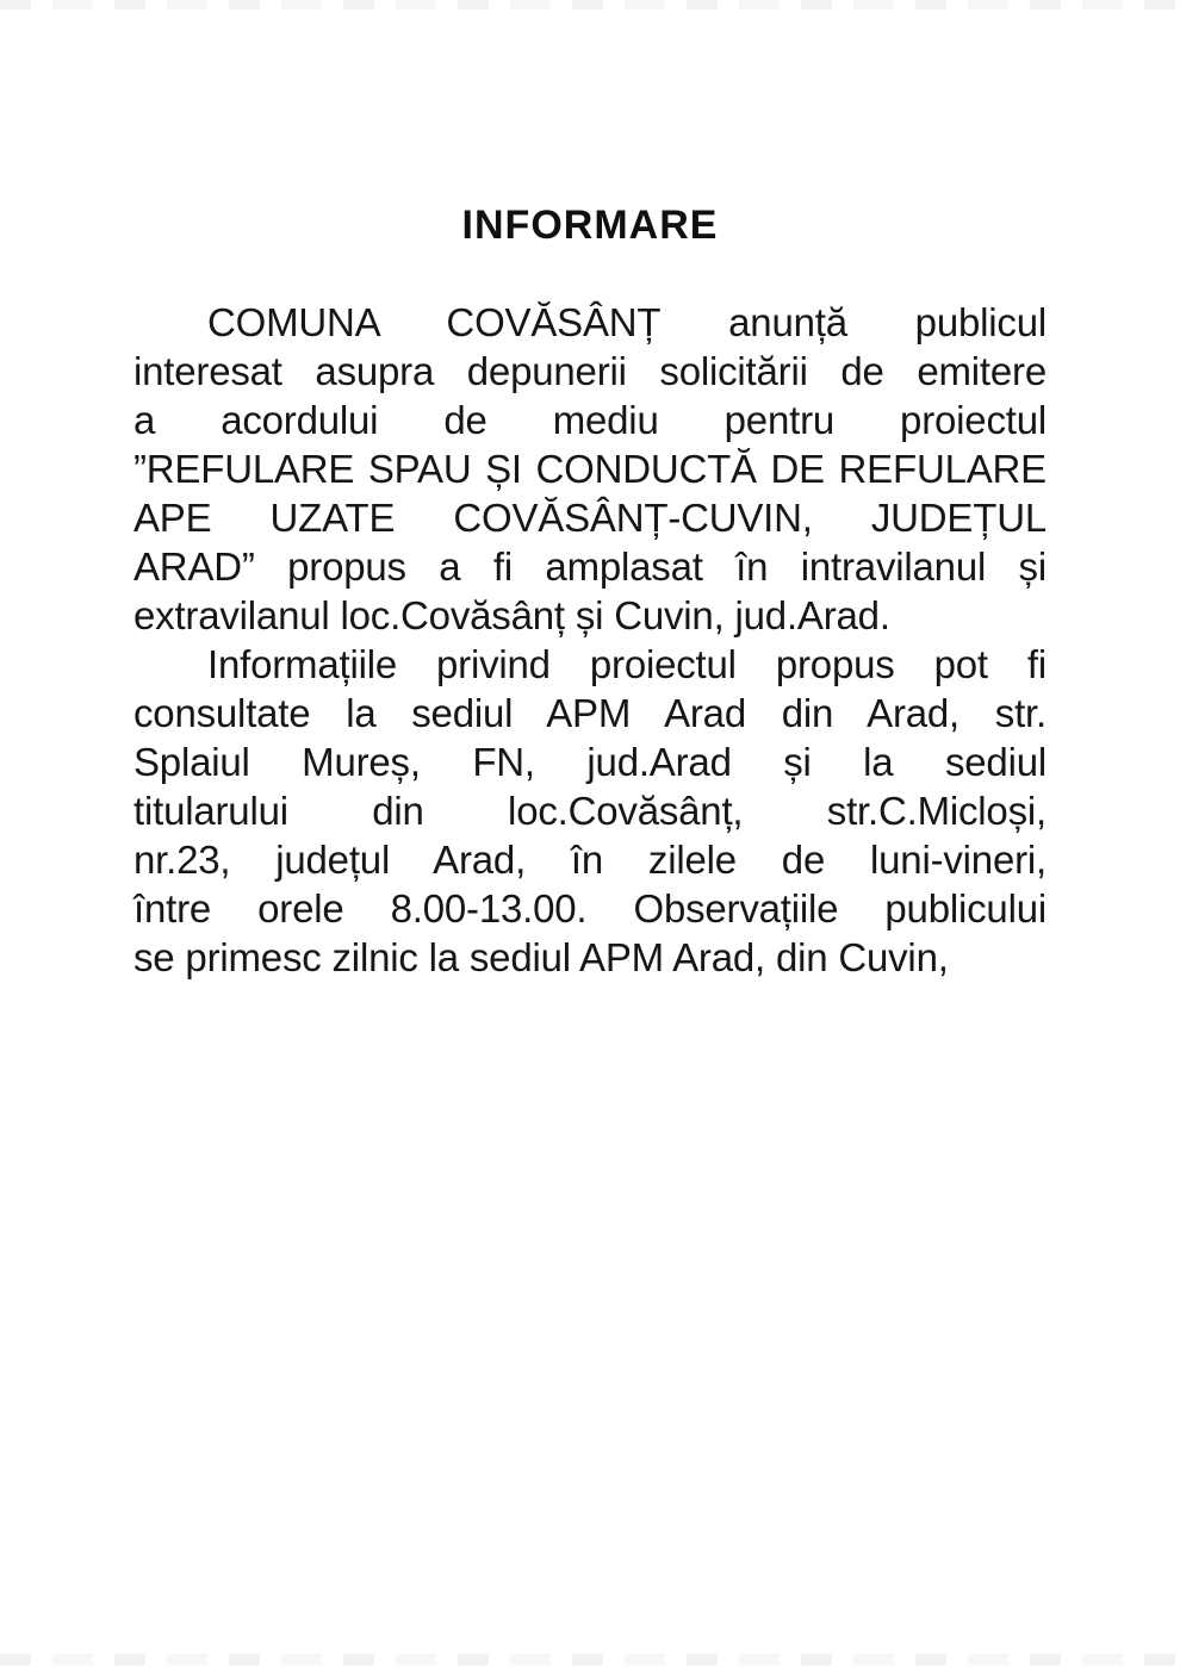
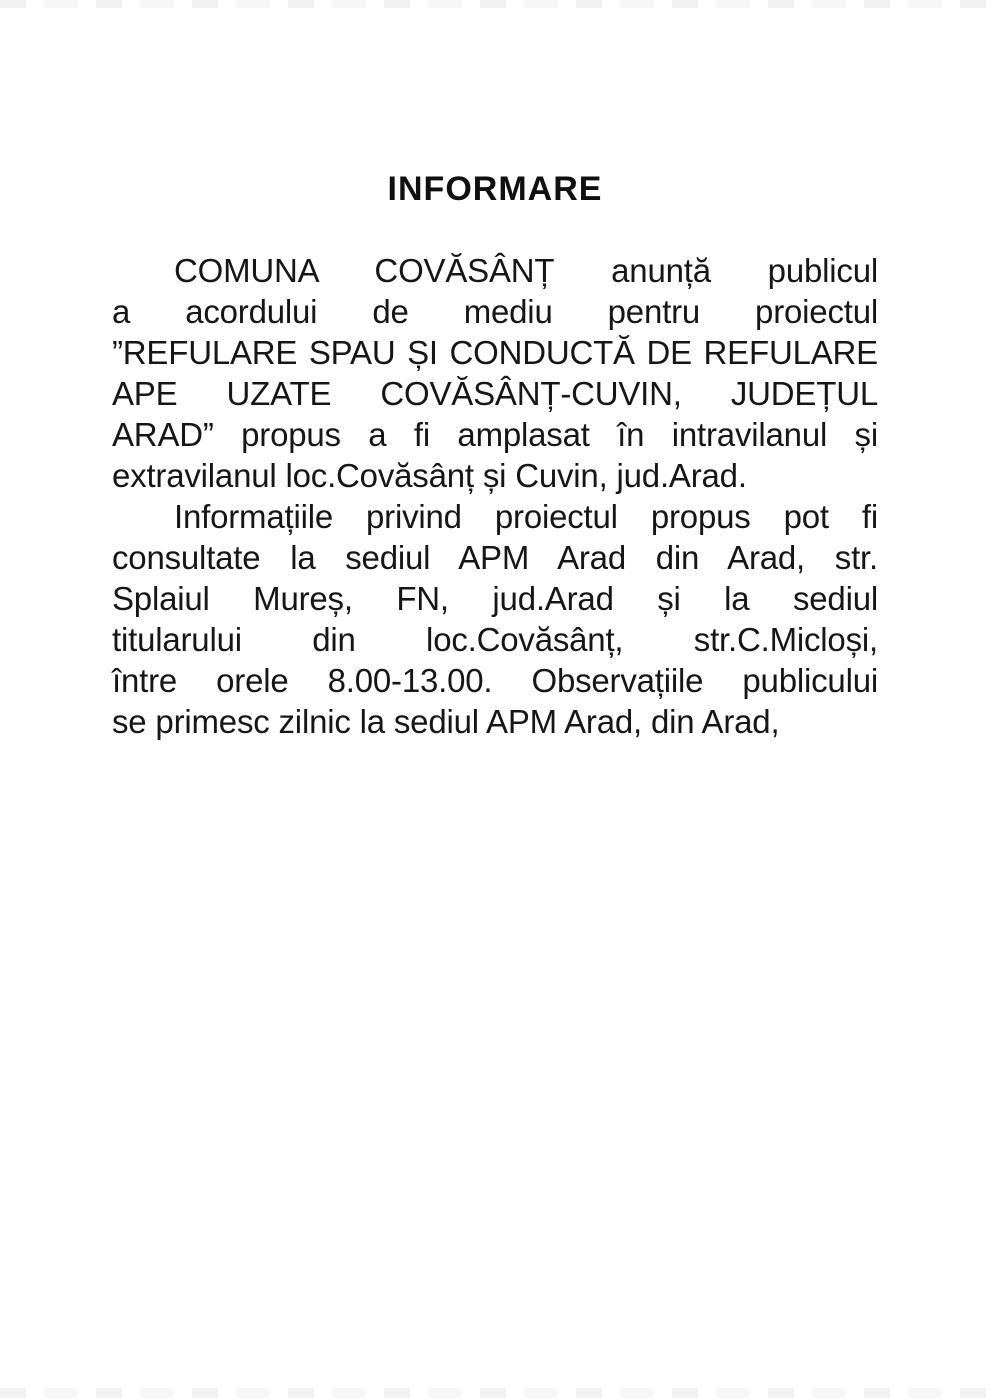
  INFORMARE
  COMUNA COVĂSÂNȚ anunță publicul
- interesat asupra depunerii solicitării de emitere
  a acordului de mediu pentru proiectul
  ”REFULARE SPAU ȘI CONDUCTĂ DE REFULARE
  APE UZATE COVĂSÂNȚ-CUVIN, JUDEȚUL
  ARAD” propus a fi amplasat în intravilanul și
  extravilanul loc.Covăsânț și Cuvin, jud.Arad.
  Informațiile privind proiectul propus pot fi
  consultate la sediul APM Arad din Arad, str.
  Splaiul Mureș, FN, jud.Arad și la sediul
  titularului din loc.Covăsânț, str.C.Micloși,
- nr.23, județul Arad, în zilele de luni-vineri,
  între orele 8.00-13.00. Observațiile publicului
- se primesc zilnic la sediul APM Arad, din Cuvin,
+ se primesc zilnic la sediul APM Arad, din Arad,
